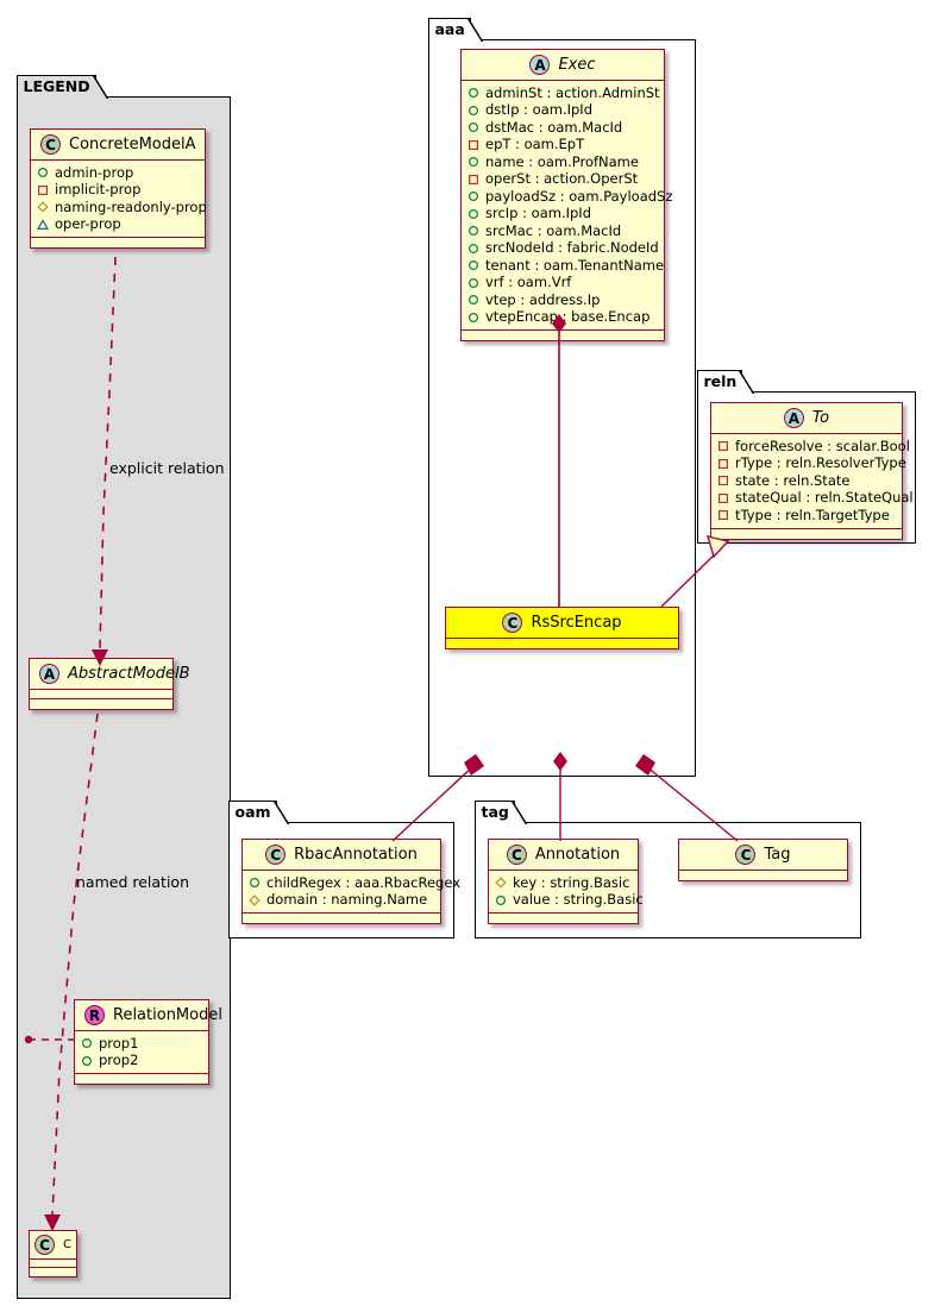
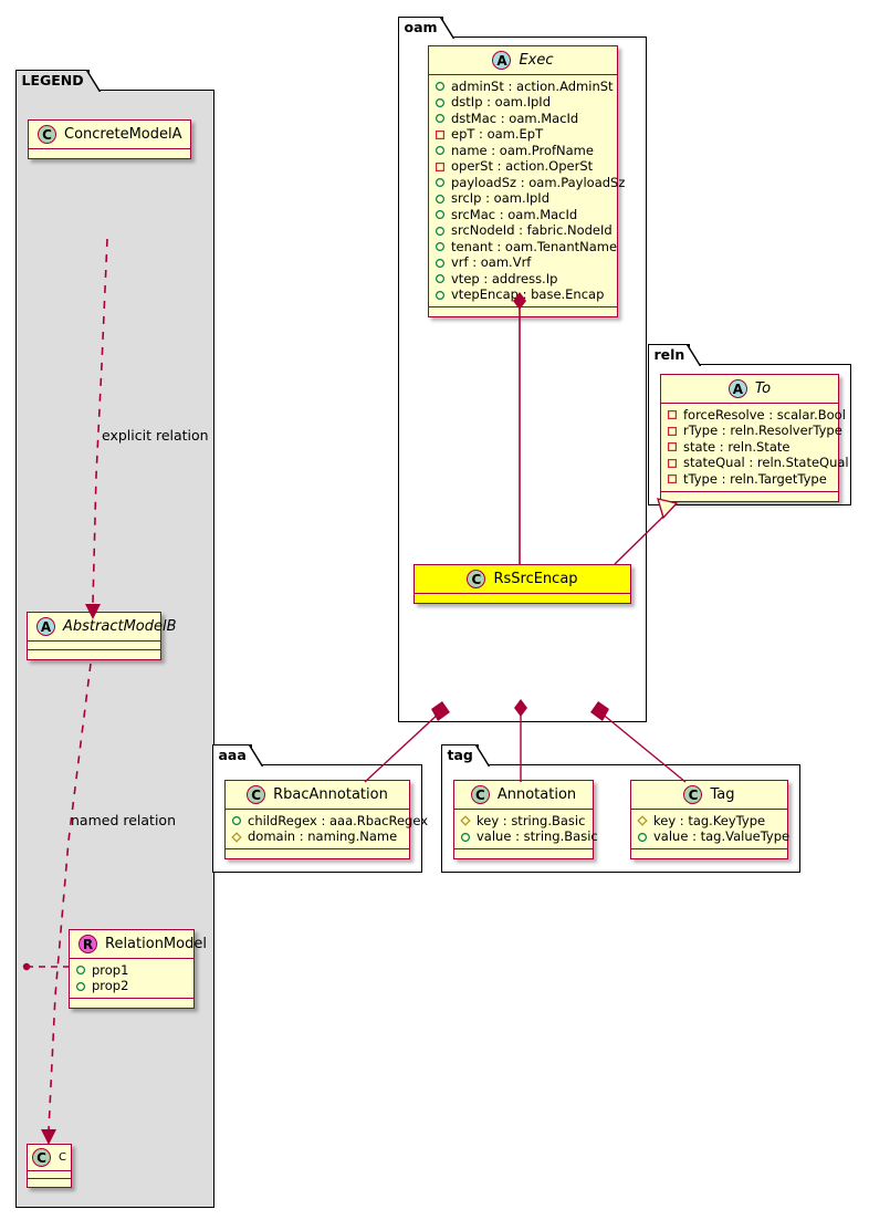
  LEGEND
  C
  ConcreteModelA
- admin-prop
- implicit-prop
- naming-readonly-prop
- oper-prop
  explicit relation
  A
  AbstractModelB
  named relation
  R
  RelationModel
  prop1
  prop2
  C
  C
- aaa
+ oam
  A
  Exec
  adminSt : action.AdminSt
  dstIp : oam.IpId
  dstMac : oam.MacId
  epT : oam.EpT
  name : oam.ProfName
  operSt : action.OperSt
  payloadSz : oam.PayloadSz
  srcIp : oam.IpId
  srcMac : oam.MacId
  srcNodeId : fabric.NodeId
  tenant : oam.TenantName
  vrf : oam.Vrf
  vtep : address.Ip
  vtepEncap : base.Encap
  reln
  A
  To
  forceResolve : scalar.Bool
  rType : reln.ResolverType
  state : reln.State
  stateQual : reln.StateQual
  tType : reln.TargetType
  C
  RsSrcEncap
- oam
+ aaa
  C
  RbacAnnotation
  childRegex : aaa.RbacRegex
  domain : naming.Name
  tag
  C
  Annotation
  key : string.Basic
  value : string.Basic
  C
  Tag
+ key : tag.KeyType
+ value : tag.ValueType
